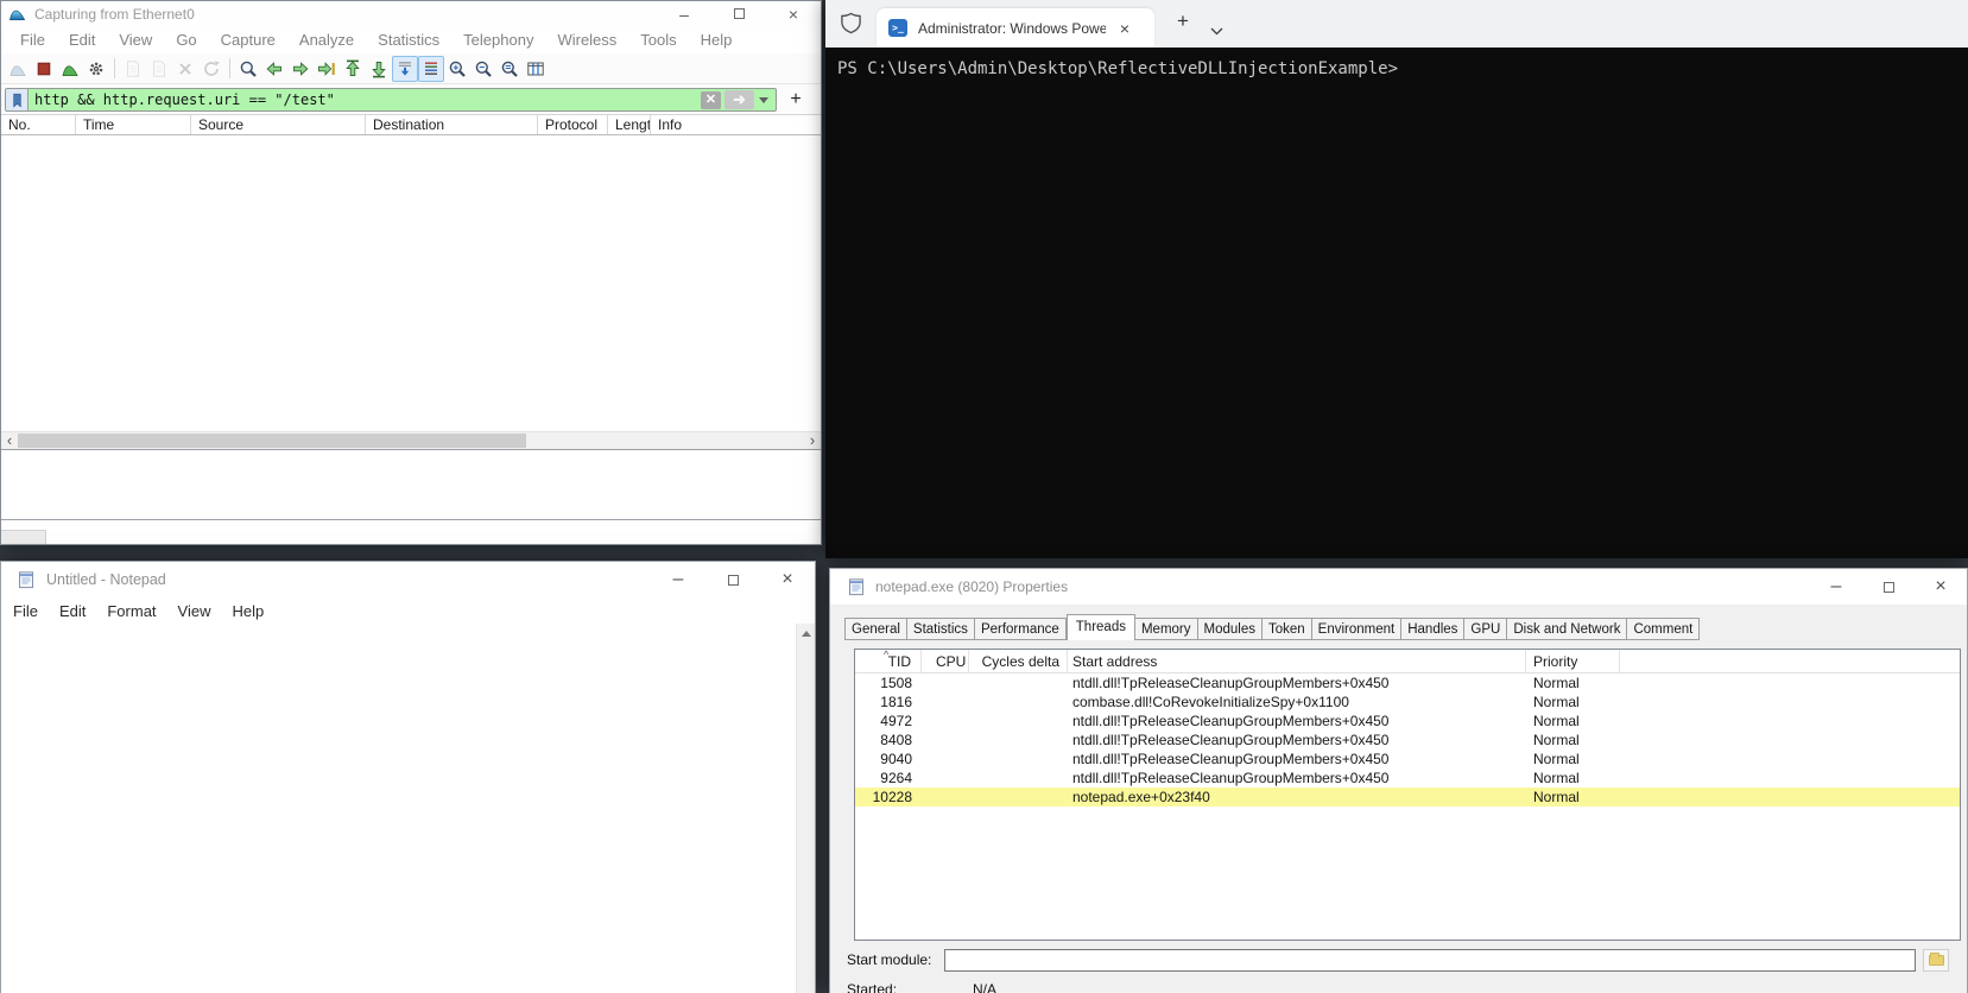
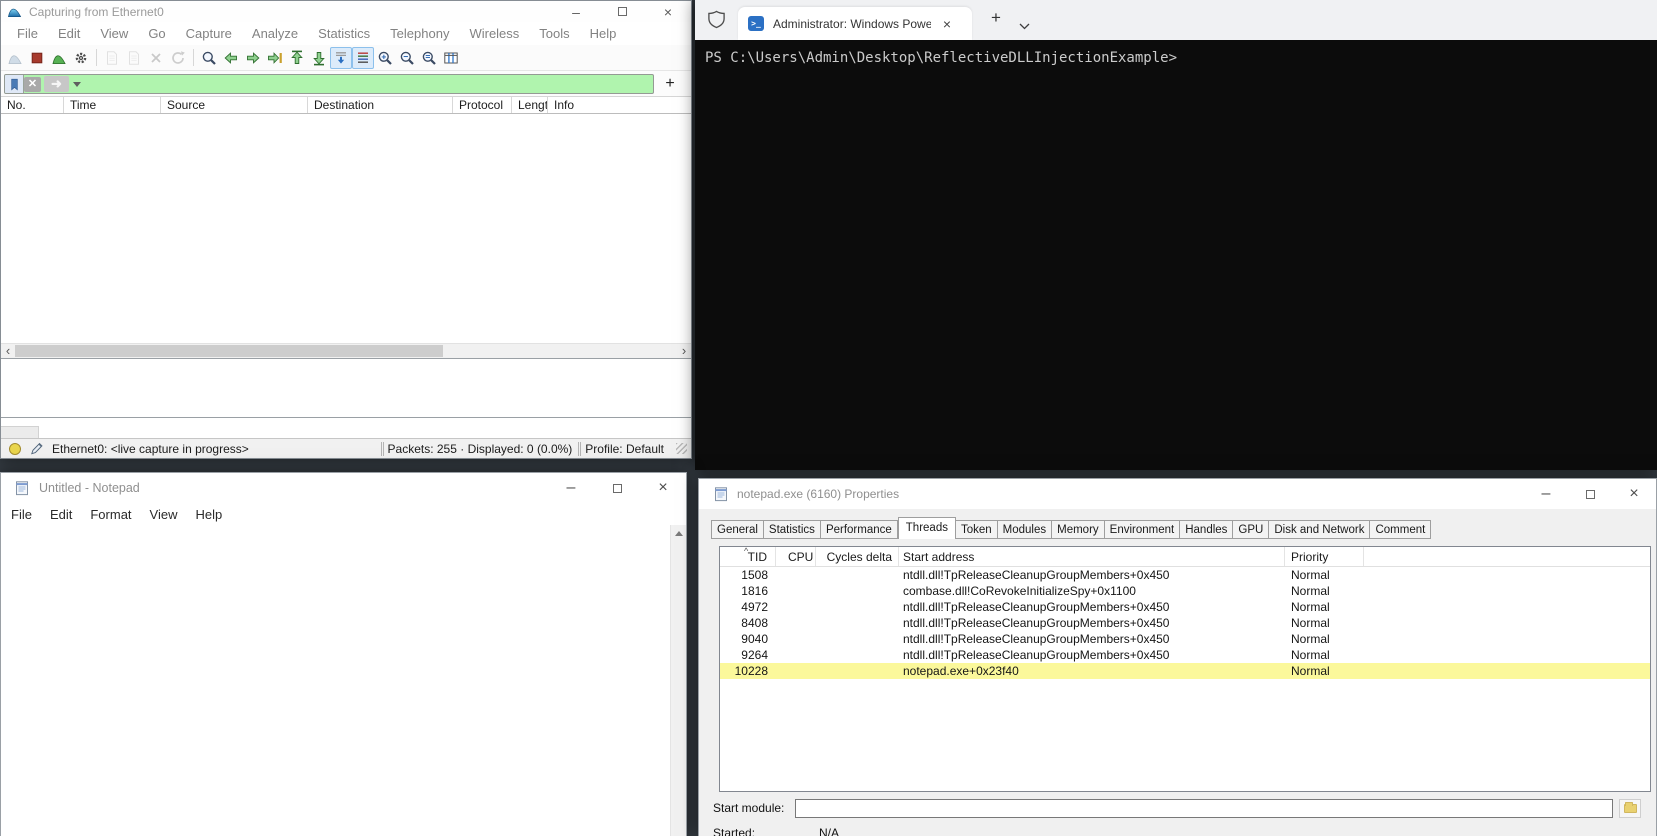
  Capturing from Ethernet0
  –
  ×
  File
  Edit
  View
  Go
  Capture
  Analyze
  Statistics
  Telephony
  Wireless
  Tools
  Help
  +
  −
  =
- http && http.request.uri == "/test"
  ✕
  ➜
  +
  No.
  Time
  Source
  Destination
  Protocol
  Lengt
  Info
  ‹
  ›
+ Ethernet0: <live capture in progress>
+ Packets: 255 · Displayed: 0 (0.0%)
+ Profile: Default
  >_
  Administrator: Windows Powe
  ×
  +
  PS C:\Users\Admin\Desktop\ReflectiveDLLInjectionExample>
  Untitled - Notepad
  –
  ×
  File
  Edit
  Format
  View
  Help
- notepad.exe (8020) Properties
+ notepad.exe (6160) Properties
  –
  ×
  General
  Statistics
  Performance
  Threads
- Memory
+ Token
  Modules
- Token
+ Memory
  Environment
  Handles
  GPU
  Disk and Network
  Comment
  TID
  ^
  CPU
  Cycles delta
  Start address
  Priority
  1508
  ntdll.dll!TpReleaseCleanupGroupMembers+0x450
  Normal
  1816
  combase.dll!CoRevokeInitializeSpy+0x1100
  Normal
  4972
  ntdll.dll!TpReleaseCleanupGroupMembers+0x450
  Normal
  8408
  ntdll.dll!TpReleaseCleanupGroupMembers+0x450
  Normal
  9040
  ntdll.dll!TpReleaseCleanupGroupMembers+0x450
  Normal
  9264
  ntdll.dll!TpReleaseCleanupGroupMembers+0x450
  Normal
  10228
  notepad.exe+0x23f40
  Normal
  Start module:
  Started:
  N/A
